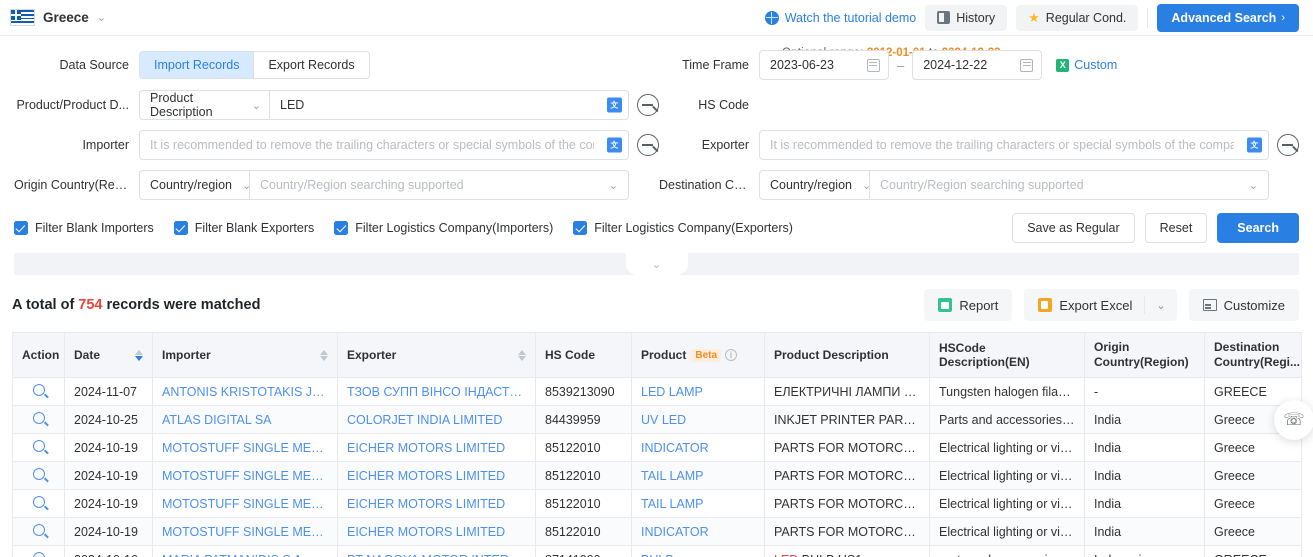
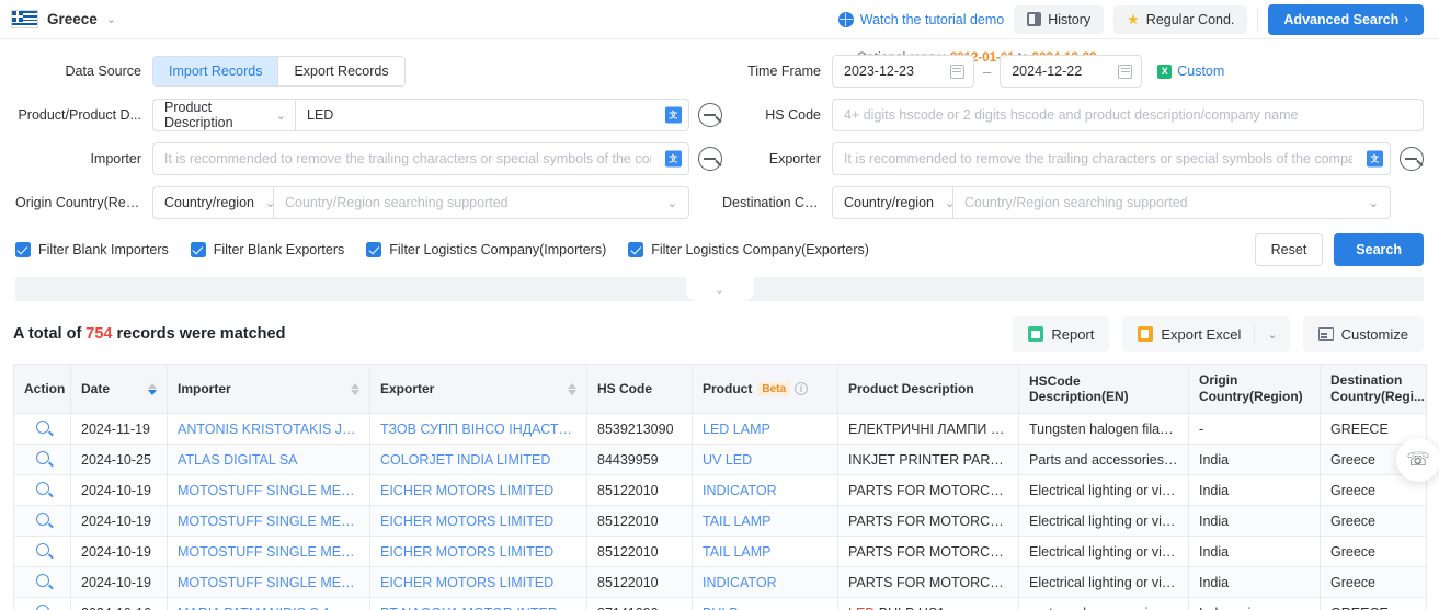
  Greece
  ⌄
  Watch the tutorial demo
  History
  ★
  Regular Cond.
  Advanced Search
  ›
  Data Source
  Import Records
  Export Records
  Time Frame
- 2023-06-23
+ 2023-12-23
  –
  2024-12-22
  X
  Custom
  Product/Product D...
  Product Description
  ⌄
  LED
  文
  HS Code
+ 4+ digits hscode or 2 digits hscode and product description/company name
  Importer
  It is recommended to remove the trailing characters or special symbols of the co
  文
  Exporter
  It is recommended to remove the trailing characters or special symbols of the compa
  文
  Origin Country(Regi...
  Country/region
  ⌄
  Country/Region searching supported
  ⌄
  Destination Count
  Country/region
  ⌄
  Country/Region searching supported
  ⌄
  Filter Blank Importers
  Filter Blank Exporters
  Filter Logistics Company(Importers)
  Filter Logistics Company(Exporters)
- Save as Regular
  Reset
  Search
  ⌄
  A total of 754 records were matched
  Report
  Export Excel
  ⌄
  Customize
  Action	Date	Importer	Exporter	HS Code	Product Beta i	Product Description	HSCode Description(EN)	Origin Country(Region)	Destination Country(Regi...
- 	2024-11-07	ANTONIS KRISTOTAKIS JOAN	ТЗОВ СУПП ВІНСО ІНДАСТРІС	8539213090	LED LAMP	ЕЛЕКТРИЧНІ ЛАМПИ РОЗ	Tungsten halogen filamen	-	GREECE
+ 	2024-11-19	ANTONIS KRISTOTAKIS JOAN	ТЗОВ СУПП ВІНСО ІНДАСТРІС	8539213090	LED LAMP	ЕЛЕКТРИЧНІ ЛАМПИ РОЗ	Tungsten halogen filamen	-	GREECE
  	2024-10-25	ATLAS DIGITAL SA	COLORJET INDIA LIMITED	84439959	UV LED	INKJET PRINTER PARTS-	Parts and accessories of p	India	Greece
  	2024-10-19	MOTOSTUFF SINGLE MEMBE	EICHER MOTORS LIMITED	85122010	INDICATOR	PARTS FOR MOTORCYCL	Electrical lighting or visual	India	Greece
  	2024-10-19	MOTOSTUFF SINGLE MEMBE	EICHER MOTORS LIMITED	85122010	TAIL LAMP	PARTS FOR MOTORCYCL	Electrical lighting or visual	India	Greece
  	2024-10-19	MOTOSTUFF SINGLE MEMBE	EICHER MOTORS LIMITED	85122010	TAIL LAMP	PARTS FOR MOTORCYCL	Electrical lighting or visual	India	Greece
  	2024-10-19	MOTOSTUFF SINGLE MEMBE	EICHER MOTORS LIMITED	85122010	INDICATOR	PARTS FOR MOTORCYCL	Electrical lighting or visual	India	Greece
  ☏
